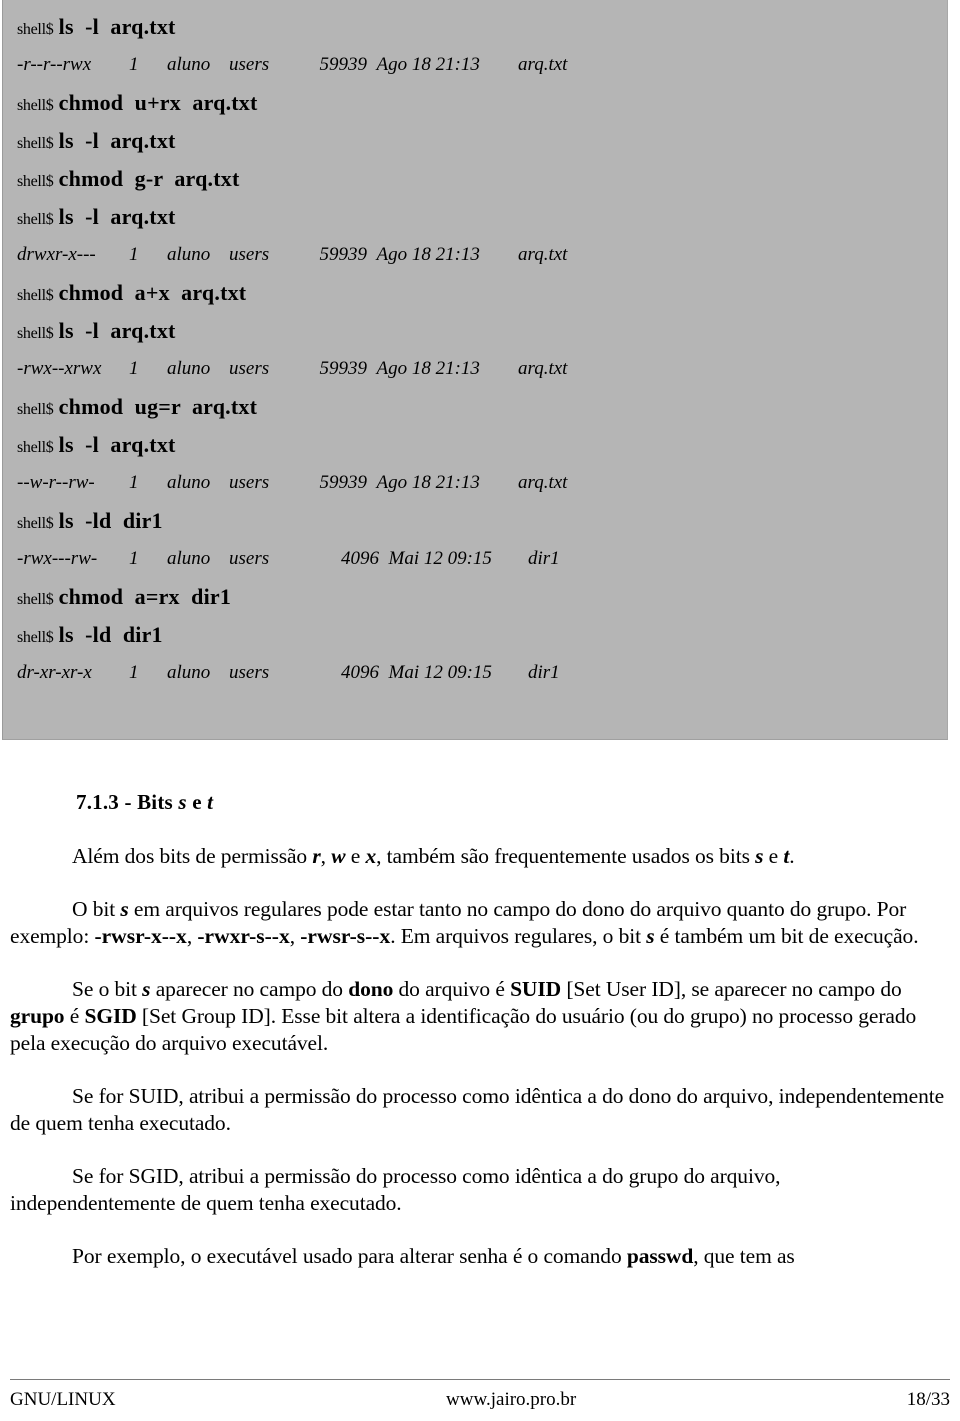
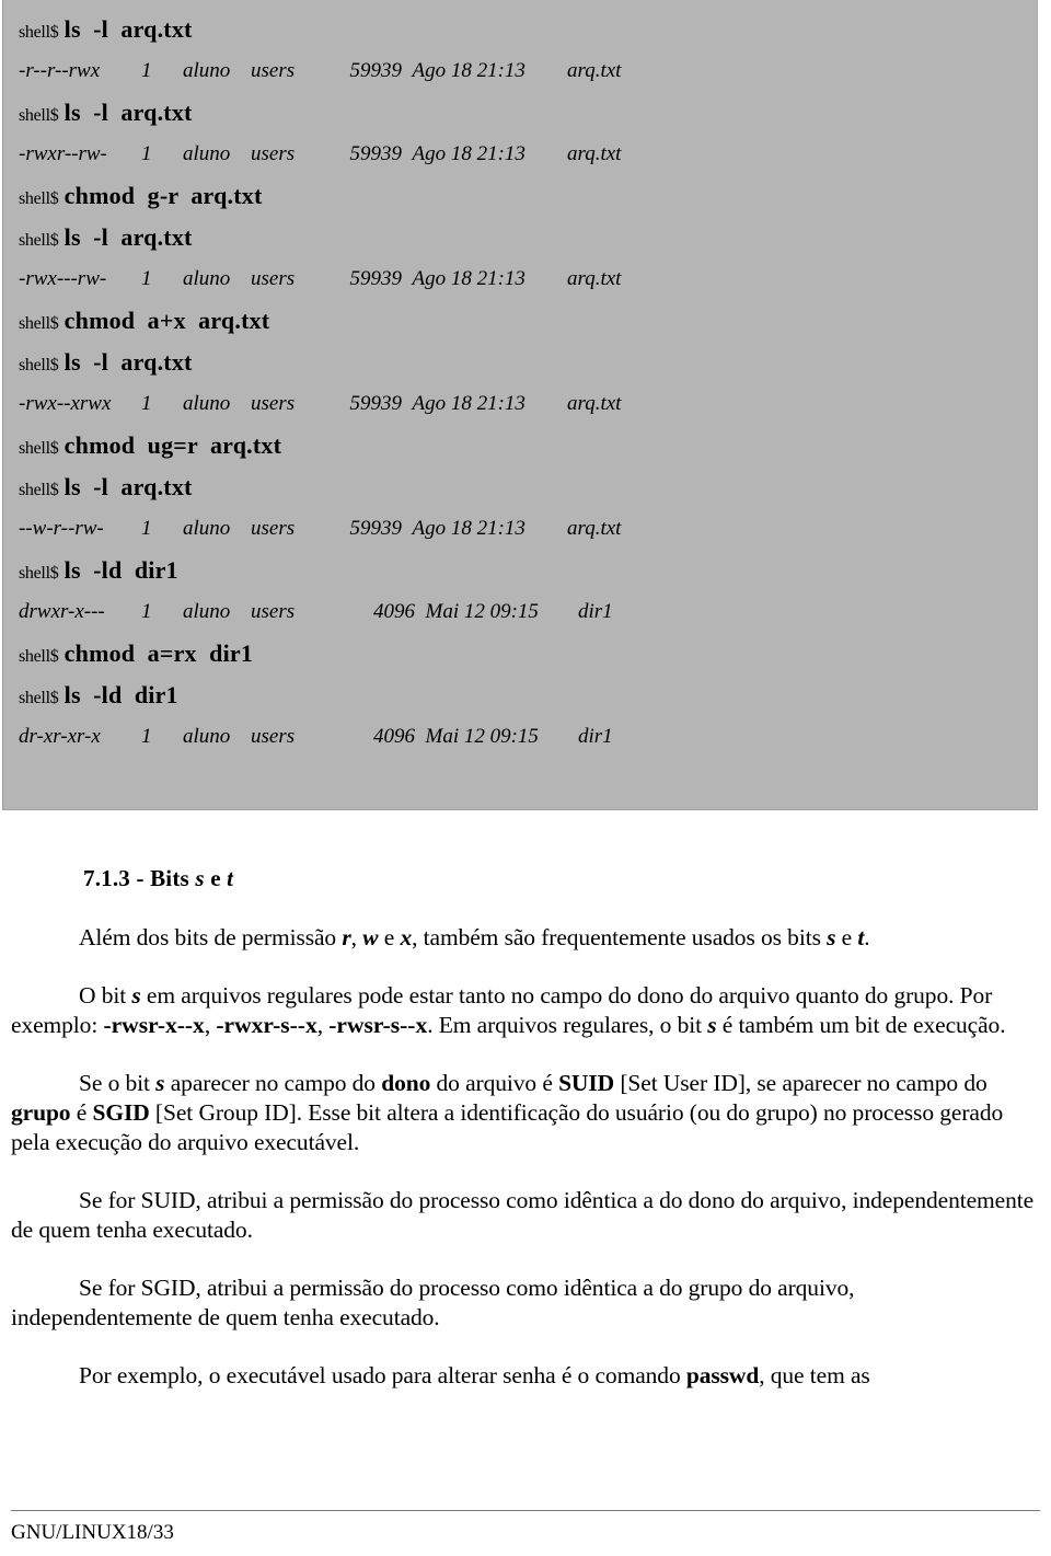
  shell$ ls -l arq.txt
  -r--r--rwx 1 aluno users 59939 Ago 18 21:13 arq.txt
- shell$ chmod u+rx arq.txt
  shell$ ls -l arq.txt
+ -rwxr--rw- 1 aluno users 59939 Ago 18 21:13 arq.txt
  shell$ chmod g-r arq.txt
  shell$ ls -l arq.txt
- drwxr-x--- 1 aluno users 59939 Ago 18 21:13 arq.txt
+ -rwx---rw- 1 aluno users 59939 Ago 18 21:13 arq.txt
  shell$ chmod a+x arq.txt
  shell$ ls -l arq.txt
  -rwx--xrwx 1 aluno users 59939 Ago 18 21:13 arq.txt
  shell$ chmod ug=r arq.txt
  shell$ ls -l arq.txt
  --w-r--rw- 1 aluno users 59939 Ago 18 21:13 arq.txt
  shell$ ls -ld dir1
- -rwx---rw- 1 aluno users 4096 Mai 12 09:15 dir1
+ drwxr-x--- 1 aluno users 4096 Mai 12 09:15 dir1
  shell$ chmod a=rx dir1
  shell$ ls -ld dir1
  dr-xr-xr-x 1 aluno users 4096 Mai 12 09:15 dir1
  7.1.3 - Bits s e t
  Além dos bits de permissão r, w e x, também são frequentemente usados os bits s e t.
  O bit s em arquivos regulares pode estar tanto no campo do dono do arquivo quanto do grupo. Por exemplo: -rwsr-x--x, -rwxr-s--x, -rwsr-s--x. Em arquivos regulares, o bit s é também um bit de execução.
  Se o bit s aparecer no campo do dono do arquivo é SUID [Set User ID], se aparecer no campo do grupo é SGID [Set Group ID]. Esse bit altera a identificação do usuário (ou do grupo) no processo gerado pela execução do arquivo executável.
  Se for SUID, atribui a permissão do processo como idêntica a do dono do arquivo, independentemente de quem tenha executado.
  Se for SGID, atribui a permissão do processo como idêntica a do grupo do arquivo, independentemente de quem tenha executado.
  Por exemplo, o executável usado para alterar senha é o comando passwd, que tem as
  GNU/LINUX
- www.jairo.pro.br
  18/33
